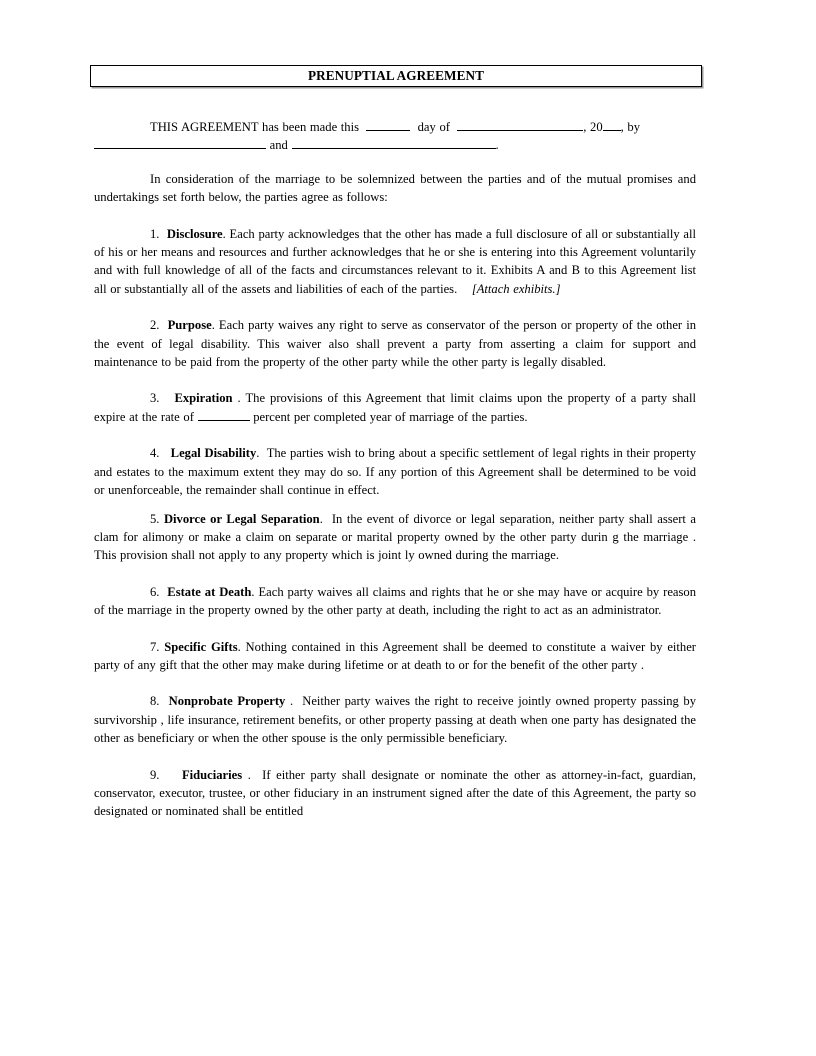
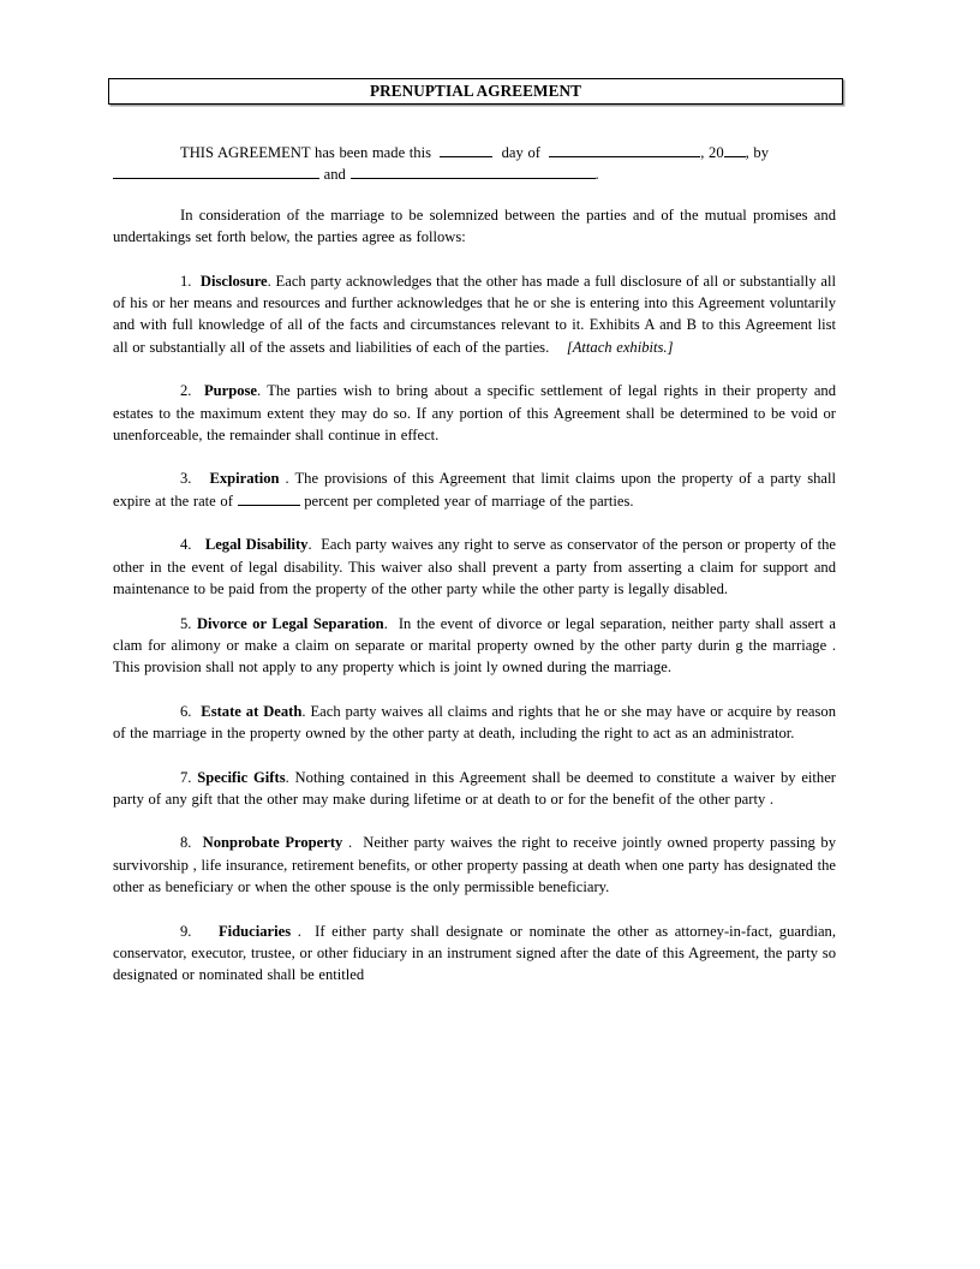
  PRENUPTIAL AGREEMENT
  THIS AGREEMENT has been made this day of , 20 , by
  and .
  In consideration of the marriage to be solemnized between the parties and of the mutual promises and undertakings set forth below, the parties agree as follows:
  1. Disclosure. Each party acknowledges that the other has made a full disclosure of all or substantially all of his or her means and resources and further acknowledges that he or she is entering into this Agreement voluntarily and with full knowledge of all of the facts and circumstances relevant to it. Exhibits A and B to this Agreement list all or substantially all of the assets and liabilities of each of the parties. [Attach exhibits.]
- 2. Purpose. Each party waives any right to serve as conservator of the person or property of the other in the event of legal disability. This waiver also shall prevent a party from asserting a claim for support and maintenance to be paid from the property of the other party while the other party is legally disabled.
+ 2. Purpose. The parties wish to bring about a specific settlement of legal rights in their property and estates to the maximum extent they may do so. If any portion of this Agreement shall be determined to be void or unenforceable, the remainder shall continue in effect.
  3. Expiration . The provisions of this Agreement that limit claims upon the property of a party shall expire at the rate of percent per completed year of marriage of the parties.
- 4. Legal Disability. The parties wish to bring about a specific settlement of legal rights in their property and estates to the maximum extent they may do so. If any portion of this Agreement shall be determined to be void or unenforceable, the remainder shall continue in effect.
+ 4. Legal Disability. Each party waives any right to serve as conservator of the person or property of the other in the event of legal disability. This waiver also shall prevent a party from asserting a claim for support and maintenance to be paid from the property of the other party while the other party is legally disabled.
  5. Divorce or Legal Separation. In the event of divorce or legal separation, neither party shall assert a clam for alimony or make a claim on separate or marital property owned by the other party durin g the marriage . This provision shall not apply to any property which is joint ly owned during the marriage.
  6. Estate at Death. Each party waives all claims and rights that he or she may have or acquire by reason of the marriage in the property owned by the other party at death, including the right to act as an administrator.
  7. Specific Gifts. Nothing contained in this Agreement shall be deemed to constitute a waiver by either party of any gift that the other may make during lifetime or at death to or for the benefit of the other party .
  8. Nonprobate Property . Neither party waives the right to receive jointly owned property passing by survivorship , life insurance, retirement benefits, or other property passing at death when one party has designated the other as beneficiary or when the other spouse is the only permissible beneficiary.
  9. Fiduciaries . If either party shall designate or nominate the other as attorney-in-fact, guardian, conservator, executor, trustee, or other fiduciary in an instrument signed after the date of this Agreement, the party so designated or nominated shall be entitled
